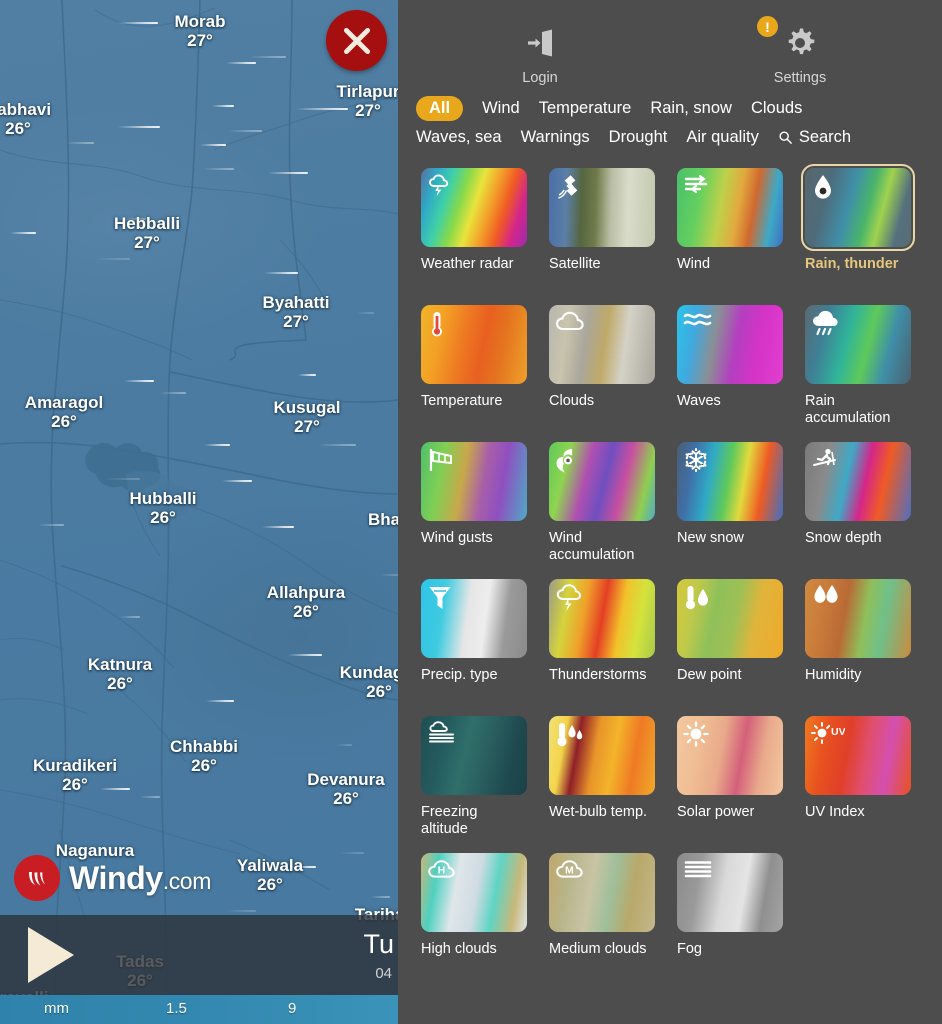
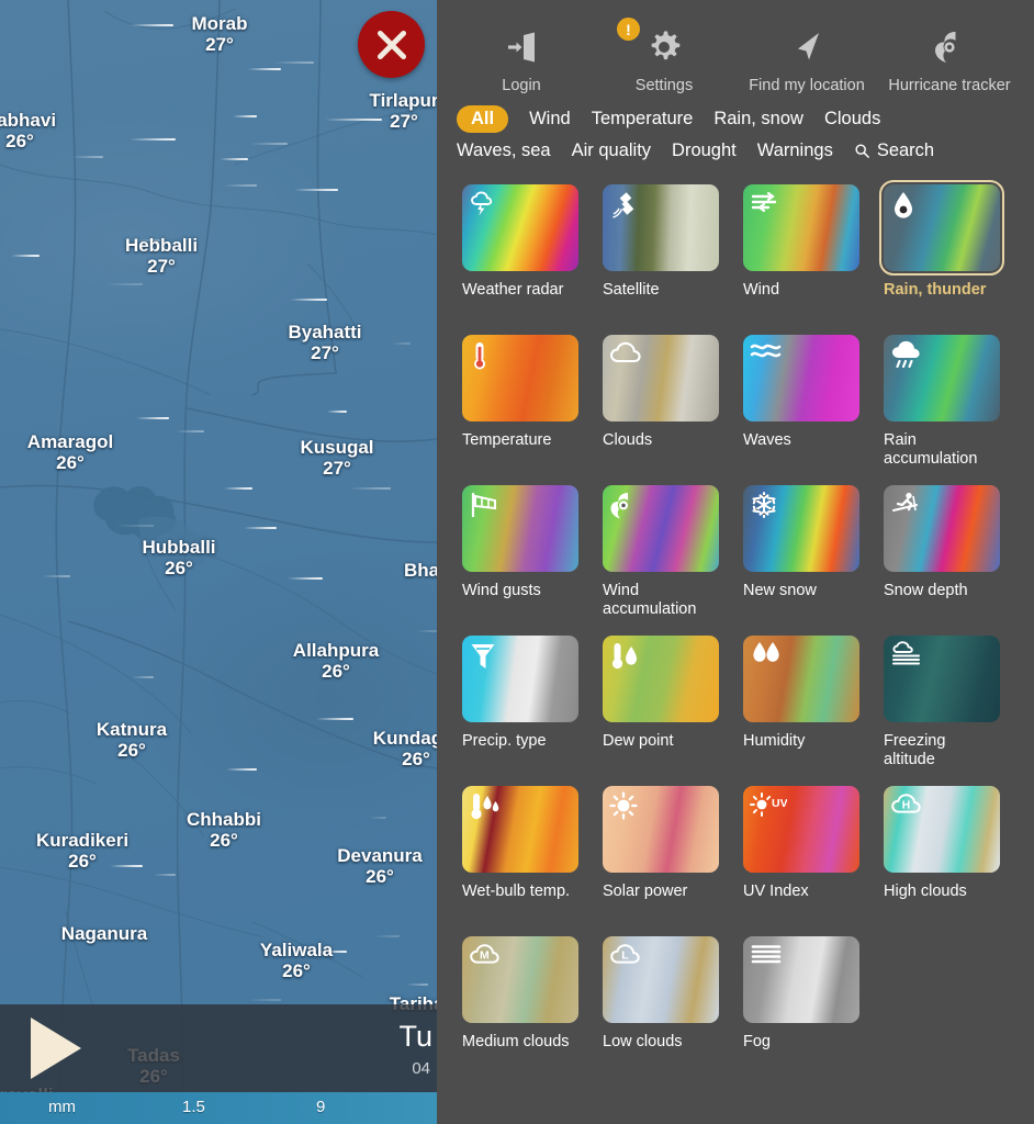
  Morab
  27°
  Tirlapur
  27°
  abhavi
  26°
  Hebballi
  27°
  Byahatti
  27°
  Amaragol
  26°
  Kusugal
  27°
  Hubballi
  26°
  Bha
  Allahpura
  26°
  Katnura
  26°
  26°
  Chhabbi
  26°
  Kuradikeri
  26°
  Devanura
  26°
  Naganura
  Yaliwala
  26°
  Tarih
  Tadas
  26°
- Windy.com
  Tu
  04
  mm
  1.5
  9
  Login
  !
  Settings
+ Find my location
+ Hurricane tracker
  All
  Wind
  Temperature
  Rain, snow
  Clouds
  Waves, sea
- Warnings
+ Air quality
  Drought
- Air quality
+ Warnings
  Search
  Weather radar
  Satellite
  Wind
  Rain, thunder
  Temperature
  Clouds
  Waves
  Rain accumulation
  Wind gusts
  Wind accumulation
  New snow
  Snow depth
  Precip. type
- Thunderstorms
  Dew point
  Humidity
  Freezing altitude
  Wet-bulb temp.
  Solar power
  UV
  UV Index
  H
  High clouds
  M
  Medium clouds
+ L
+ Low clouds
  Fog
